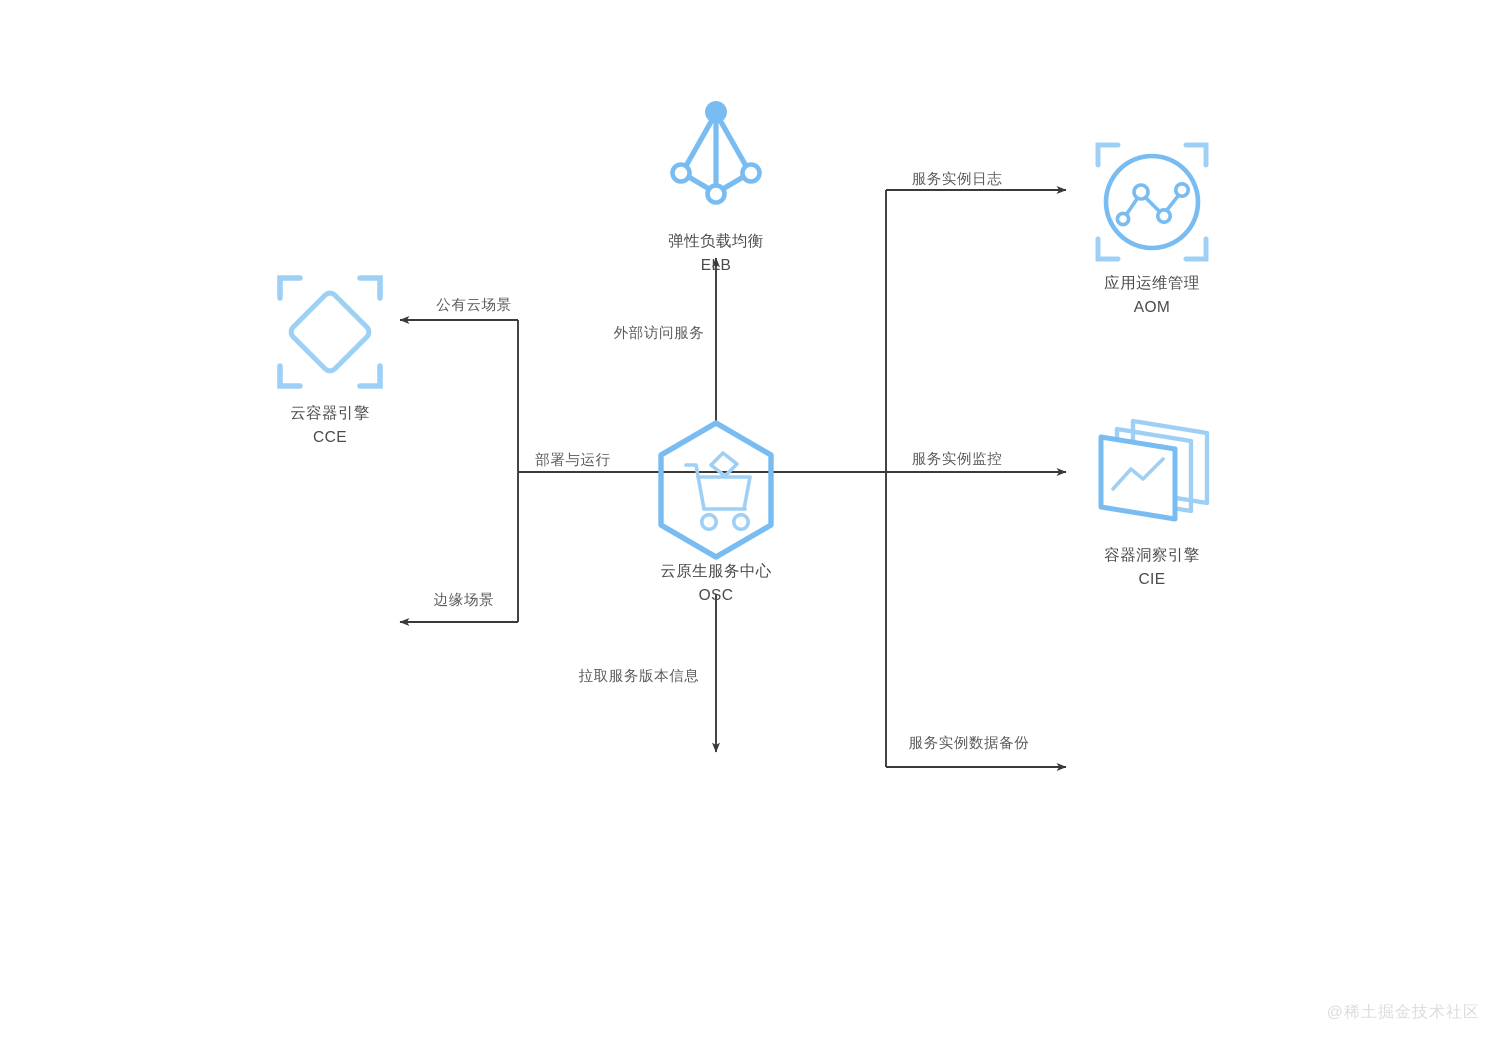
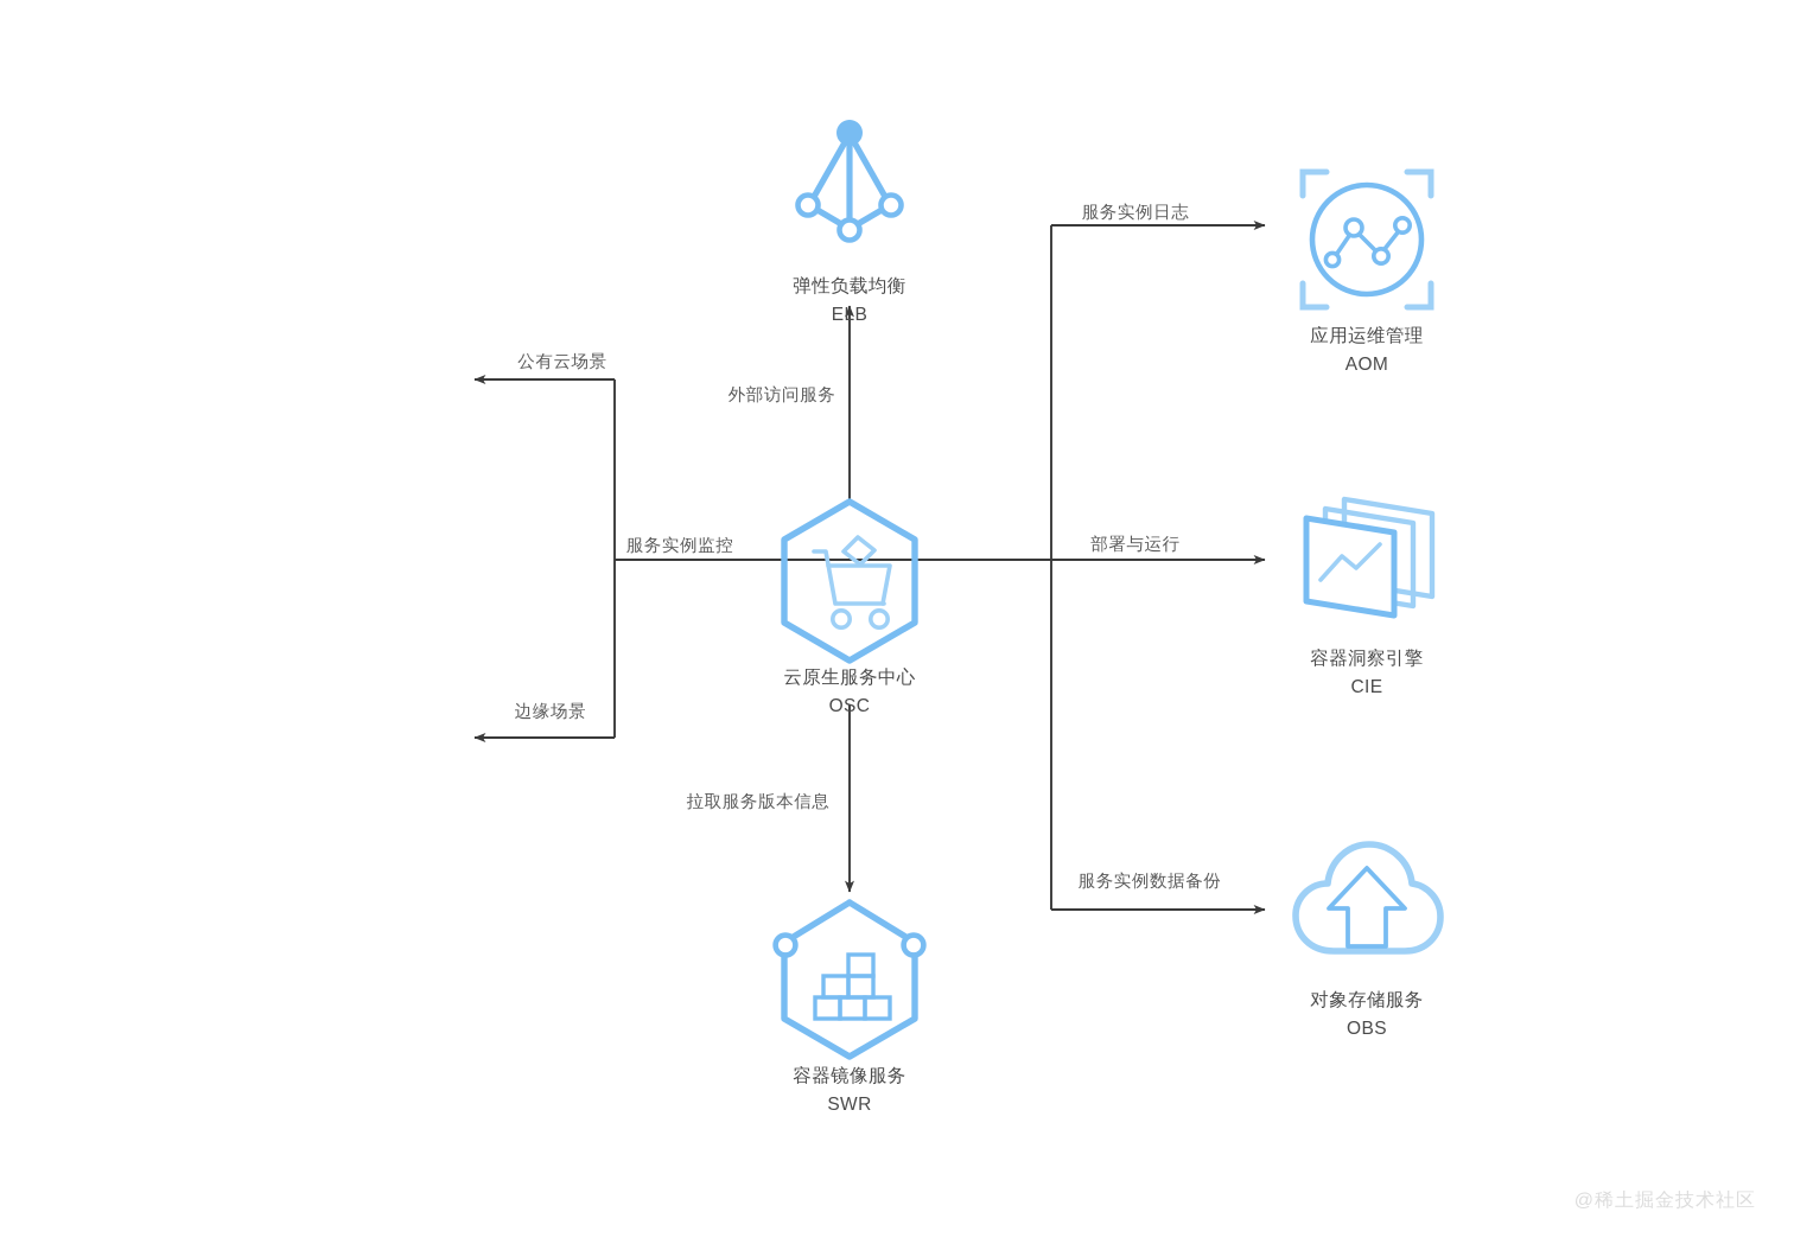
  公有云场景
  外部访问服务
- 部署与运行
+ 服务实例监控
  边缘场景
  拉取服务版本信息
  服务实例日志
- 服务实例监控
+ 部署与运行
  服务实例数据备份
  弹性负载均衡
  ELB
- 云容器引擎
- CCE
  应用运维管理
  AOM
  云原生服务中心
  OSC
  容器洞察引擎
  CIE
+ 对象存储服务
+ OBS
+ 容器镜像服务
+ SWR
  @稀土掘金技术社区
